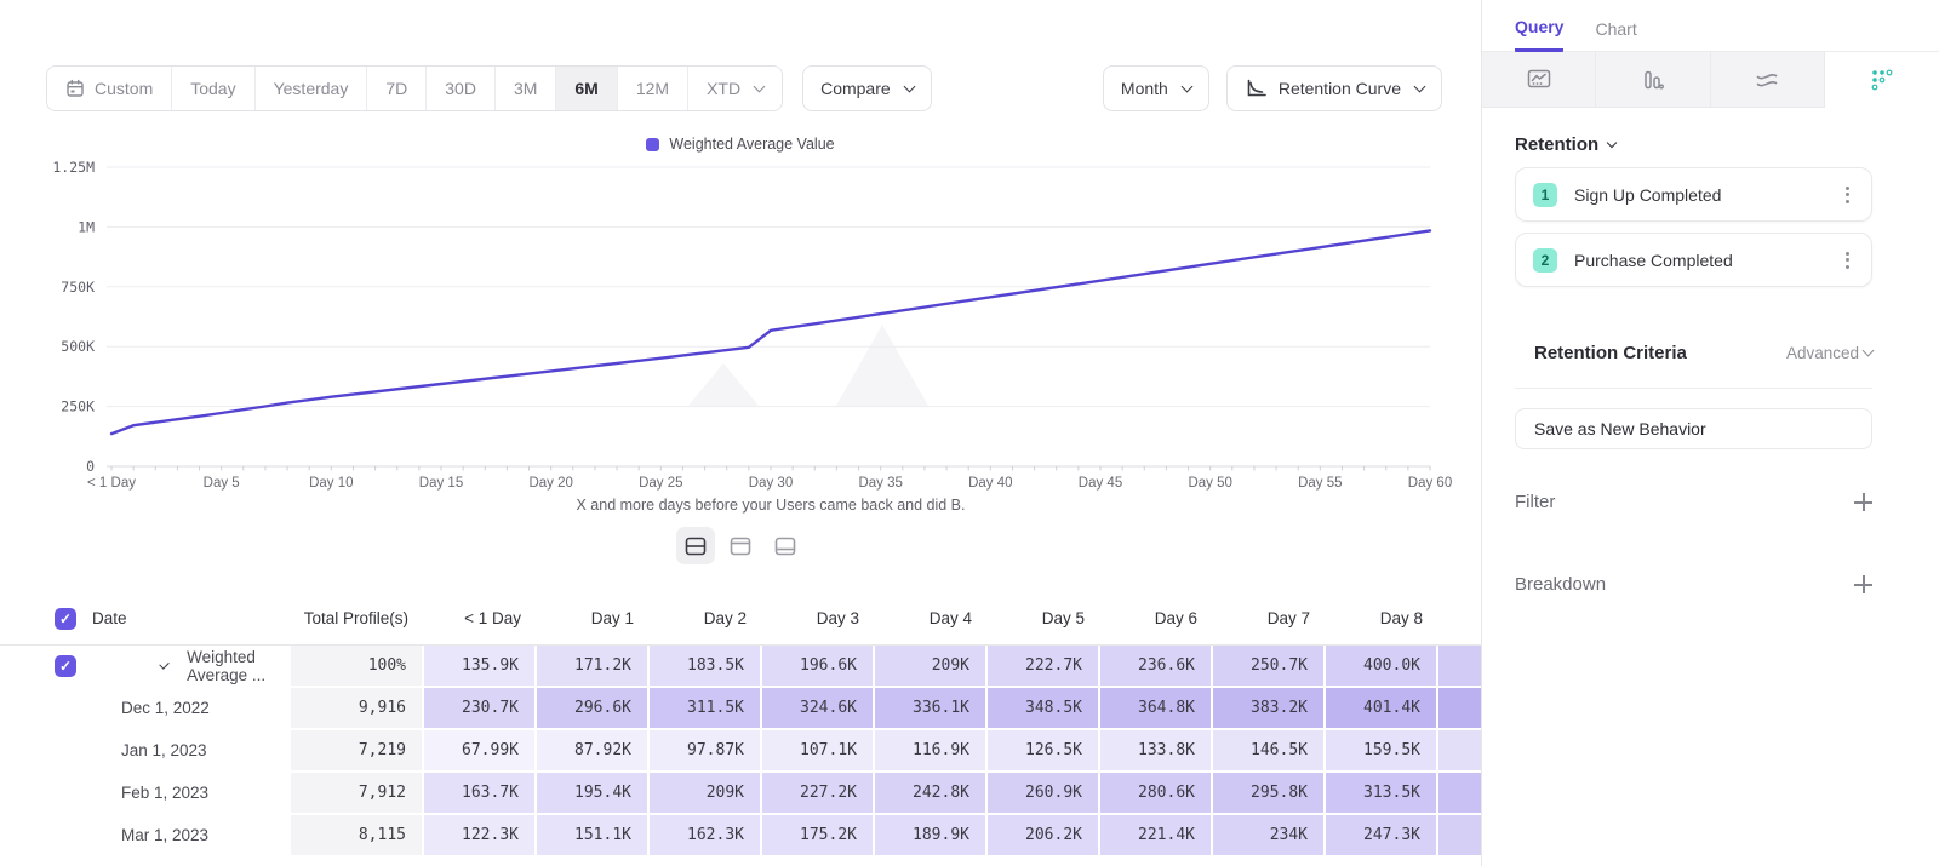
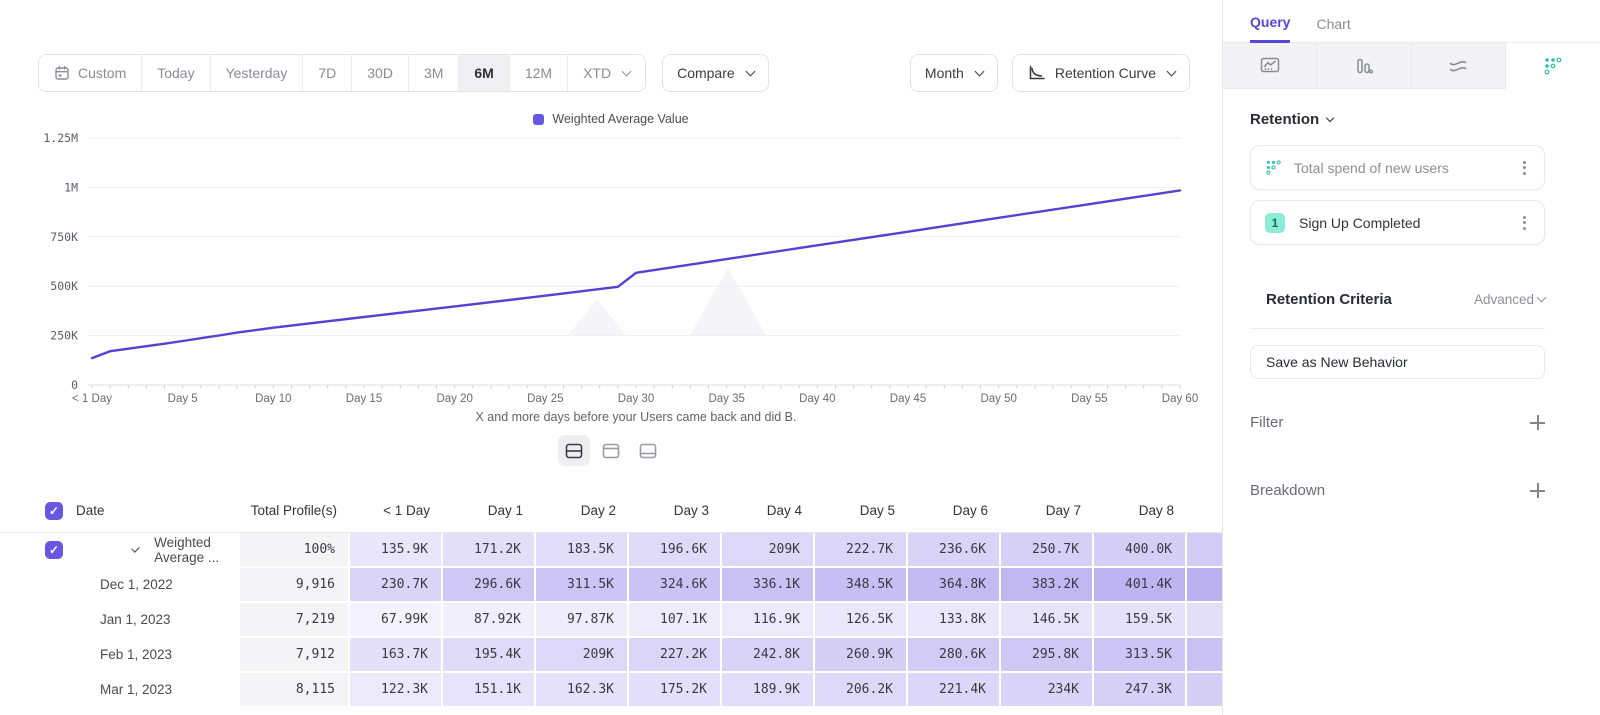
  Custom
  Today
  Yesterday
  7D
  30D
  3M
  6M
  12M
  XTD
  Compare
  Month
  Retention Curve
  Weighted Average Value
  0
  250K
  500K
  750K
  1M
  1.25M
  < 1 Day
  Day 5
  Day 10
  Day 15
  Day 20
  Day 25
  Day 30
  Day 35
  Day 40
  Day 45
  Day 50
  Day 55
  Day 60
  X and more days before your Users came back and did B.
  Date
  Total Profile(s)
  < 1 Day
  Day 1
  Day 2
  Day 3
  Day 4
  Day 5
  Day 6
  Day 7
  Day 8
  Weighted Average ...
  100%
  135.9K
  171.2K
  183.5K
  196.6K
  209K
  222.7K
  236.6K
  250.7K
  400.0K
  Dec 1, 2022
  9,916
  230.7K
  296.6K
  311.5K
  324.6K
  336.1K
  348.5K
  364.8K
  383.2K
  401.4K
  Jan 1, 2023
  7,219
  67.99K
  87.92K
  97.87K
  107.1K
  116.9K
  126.5K
  133.8K
  146.5K
  159.5K
  Feb 1, 2023
  7,912
  163.7K
  195.4K
  209K
  227.2K
  242.8K
  260.9K
  280.6K
  295.8K
  313.5K
  Mar 1, 2023
  8,115
  122.3K
  151.1K
  162.3K
  175.2K
  189.9K
  206.2K
  221.4K
  234K
  247.3K
  Query
  Chart
  Retention
+ Total spend of new users
  1
  Sign Up Completed
- 2
- Purchase Completed
  Retention Criteria
  Advanced
  Save as New Behavior
  Filter
  Breakdown
